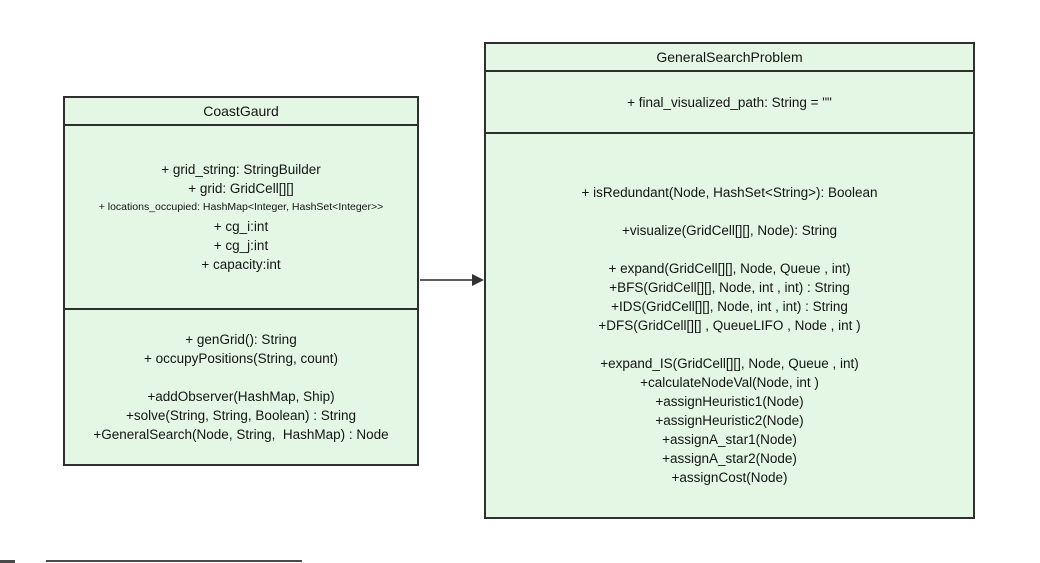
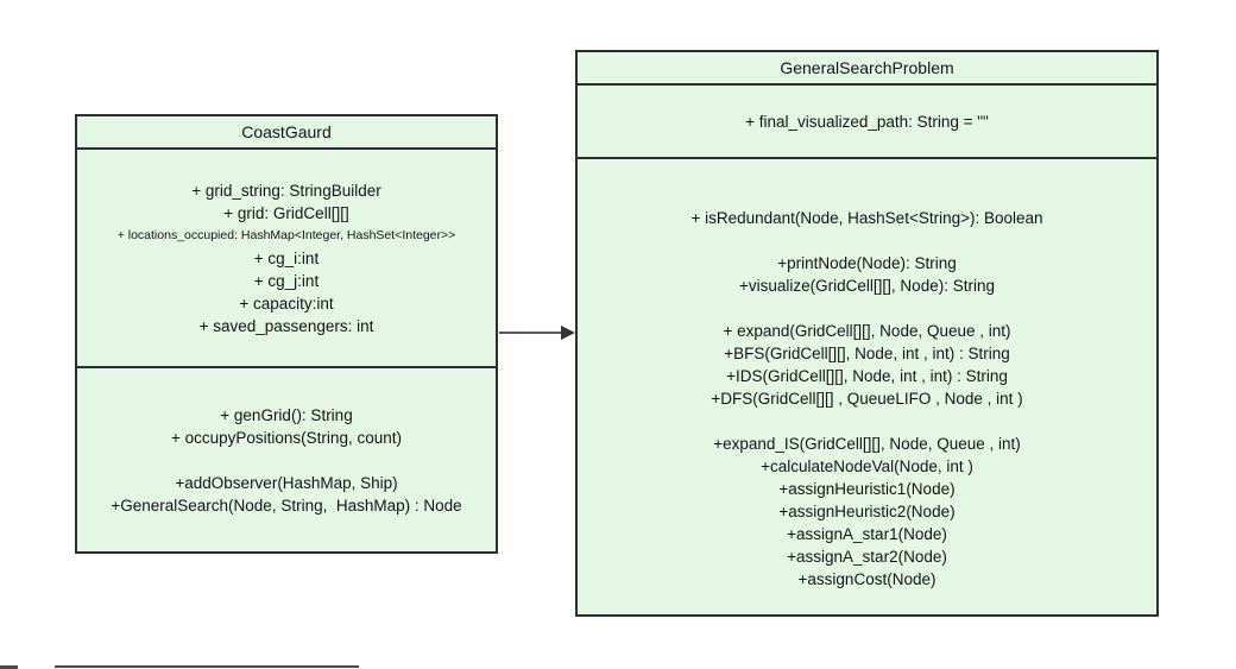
  CoastGaurd
  + grid_string: StringBuilder
  + grid: GridCell[][]
  + locations_occupied: HashMap<Integer, HashSet<Integer>>
  + cg_i:int
  + cg_j:int
  + capacity:int
+ + saved_passengers: int
  + genGrid(): String
  + occupyPositions(String, count)
  +addObserver(HashMap, Ship)
- +solve(String, String, Boolean) : String
  +GeneralSearch(Node, String, HashMap) : Node
  GeneralSearchProblem
  + final_visualized_path: String = ""
  + isRedundant(Node, HashSet<String>): Boolean
+ +printNode(Node): String
  +visualize(GridCell[][], Node): String
  + expand(GridCell[][], Node, Queue , int)
  +BFS(GridCell[][], Node, int , int) : String
  +IDS(GridCell[][], Node, int , int) : String
  +DFS(GridCell[][] , QueueLIFO , Node , int )
  +expand_IS(GridCell[][], Node, Queue , int)
  +calculateNodeVal(Node, int )
  +assignHeuristic1(Node)
  +assignHeuristic2(Node)
  +assignA_star1(Node)
  +assignA_star2(Node)
  +assignCost(Node)
